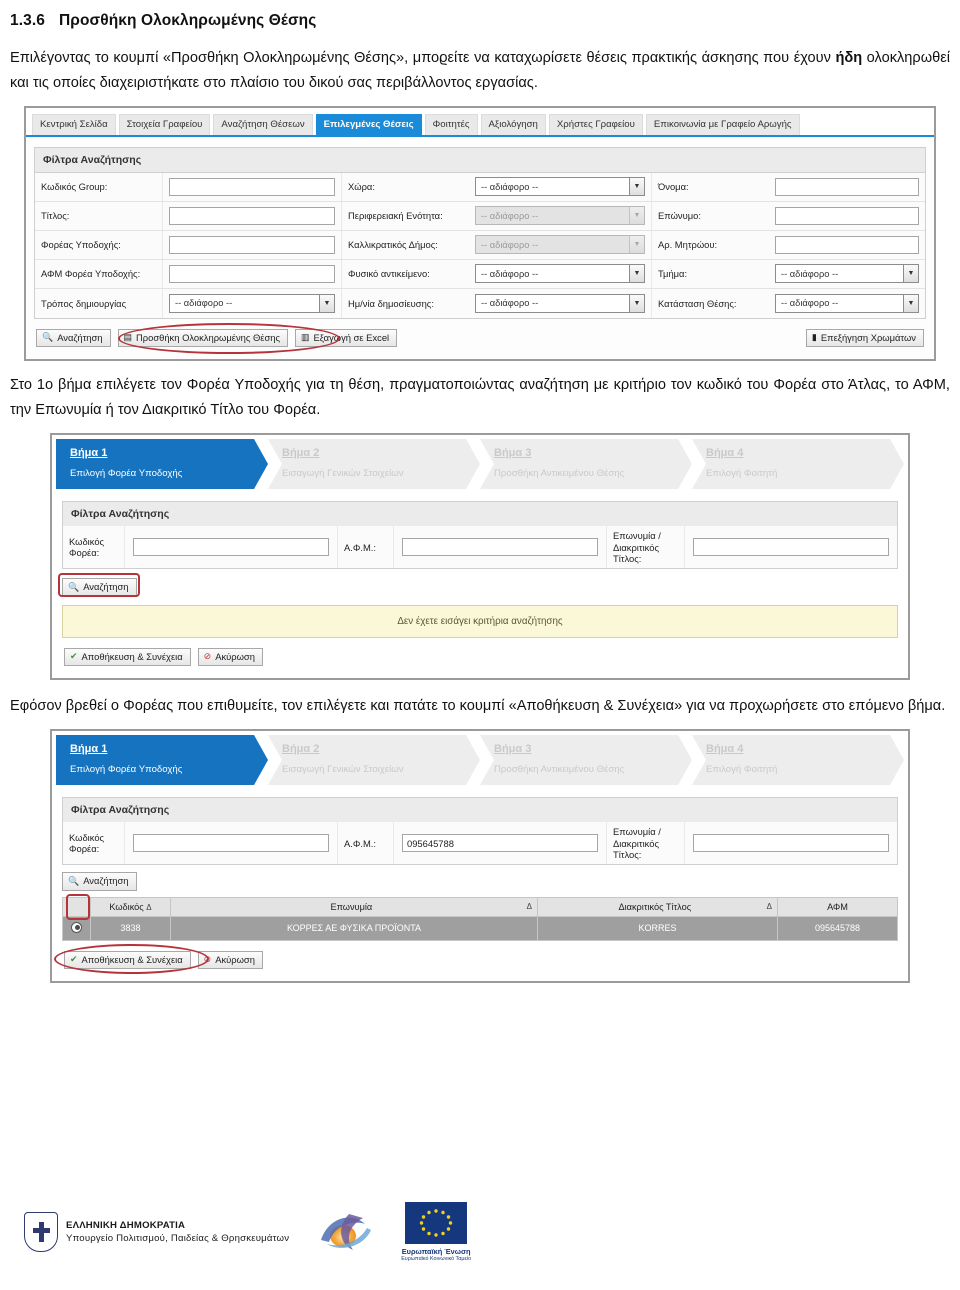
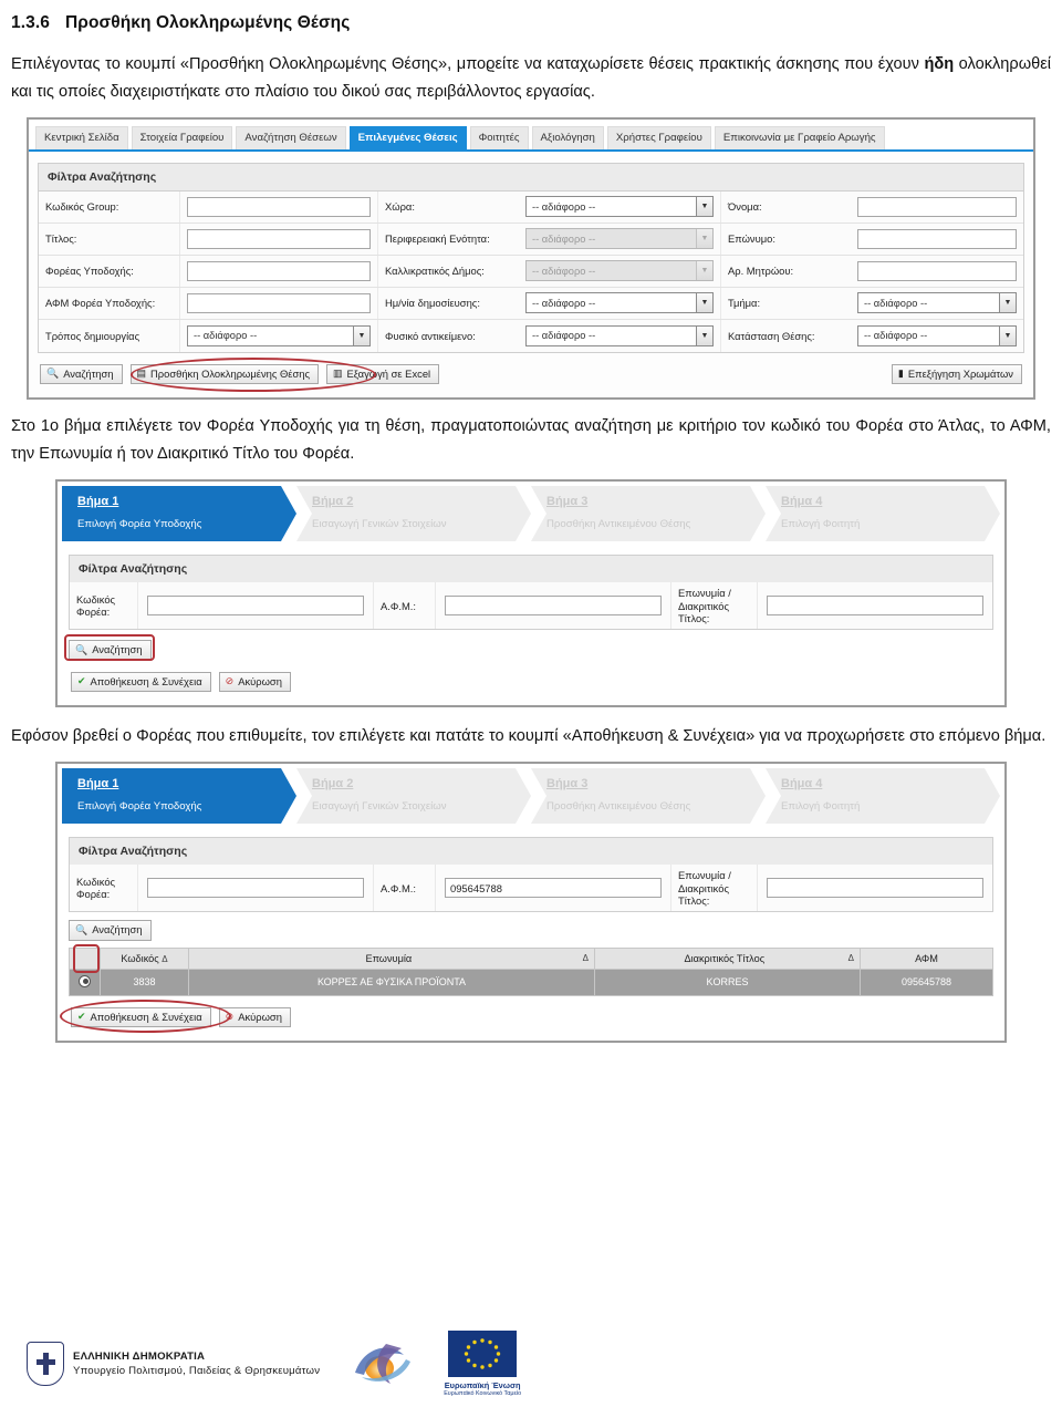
  1.3.6
  Προσθήκη Ολοκληρωμένης Θέσης
  Επιλέγοντας το κουμπί «Προσθήκη Ολοκληρωμένης Θέσης», μποϱείτε να καταχωρίσετε θέσεις πρακτικής άσκησης που έχουν ήδη ολοκληρωθεί και τις οποίες διαχειριστήκατε στο πλαίσιο του δικού σας περιβάλλοντος εργασίας.
  Κεντρική Σελίδα
  Στοιχεία Γραφείου
  Αναζήτηση Θέσεων
  Επιλεγμένες Θέσεις
  Φοιτητές
  Αξιολόγηση
  Χρήστες Γραφείου
  Επικοινωνία με Γραφείο Αρωγής
  Φίλτρα Αναζήτησης
  Κωδικός Group:
  Χώρα:
  -- αδιάφορο --
  Όνομα:
  Τίτλος:
  Περιφερειακή Ενότητα:
  -- αδιάφορο --
  Επώνυμο:
  Φορέας Υποδοχής:
  Καλλικρατικός Δήμος:
  -- αδιάφορο --
  Αρ. Μητρώου:
  ΑΦΜ Φορέα Υποδοχής:
- Φυσικό αντικείμενο:
+ Ημ/νία δημοσίευσης:
  -- αδιάφορο --
  Τμήμα:
  -- αδιάφορο --
  Τρόπος δημιουργίας
  -- αδιάφορο --
- Ημ/νία δημοσίευσης:
+ Φυσικό αντικείμενο:
  -- αδιάφορο --
  Κατάσταση Θέσης:
  -- αδιάφορο --
  🔍
  Αναζήτηση
  ▤
  Προσθήκη Ολοκληρωμένης Θέσης
  ▥
  Εξαγωγή σε Excel
  ▮
  Επεξήγηση Χρωμάτων
  Στο 1ο βήμα επιλέγετε τον Φορέα Υποδοχής για τη θέση, πραγματοποιώντας αναζήτηση με κριτήριο τον κωδικό του Φορέα στο Άτλας, το ΑΦΜ, την Επωνυμία ή τον Διακριτικό Τίτλο του Φορέα.
  Βήμα 1
  Επιλογή Φορέα Υποδοχής
  Βήμα 2
  Εισαγωγή Γενικών Στοιχείων
  Βήμα 3
  Προσθήκη Αντικειμένου Θέσης
  Βήμα 4
  Επιλογή Φοιτητή
  Φίλτρα Αναζήτησης
  Κωδικός Φορέα:
  Α.Φ.Μ.:
  Επωνυμία / Διακριτικός Τίτλος:
  🔍
  Αναζήτηση
- Δεν έχετε εισάγει κριτήρια αναζήτησης
  ✔
  Αποθήκευση & Συνέχεια
  ⊘
  Ακύρωση
  Εφόσον βρεθεί ο Φορέας που επιθυμείτε, τον επιλέγετε και πατάτε το κουμπί «Αποθήκευση & Συνέχεια» για να προχωρήσετε στο επόμενο βήμα.
  Βήμα 1
  Επιλογή Φορέα Υποδοχής
  Βήμα 2
  Εισαγωγή Γενικών Στοιχείων
  Βήμα 3
  Προσθήκη Αντικειμένου Θέσης
  Βήμα 4
  Επιλογή Φοιτητή
  Φίλτρα Αναζήτησης
  Κωδικός Φορέα:
  Α.Φ.Μ.:
  095645788
  Επωνυμία / Διακριτικός Τίτλος:
  🔍
  Αναζήτηση
  	Κωδικός Δ	Επωνυμία Δ	Διακριτικός Τίτλος Δ	ΑΦΜ
  	3838	ΚΟΡΡΕΣ ΑΕ ΦΥΣΙΚΑ ΠΡΟΪΟΝΤΑ	KORRES	095645788
  ✔
  Αποθήκευση & Συνέχεια
  ⊘
  Ακύρωση
  ΕΛΛΗΝΙΚΗ ΔΗΜΟΚΡΑΤΙΑ
  Υπουργείο Πολιτισμού, Παιδείας & Θρησκευμάτων
  Ευρωπαϊκή Ένωση
